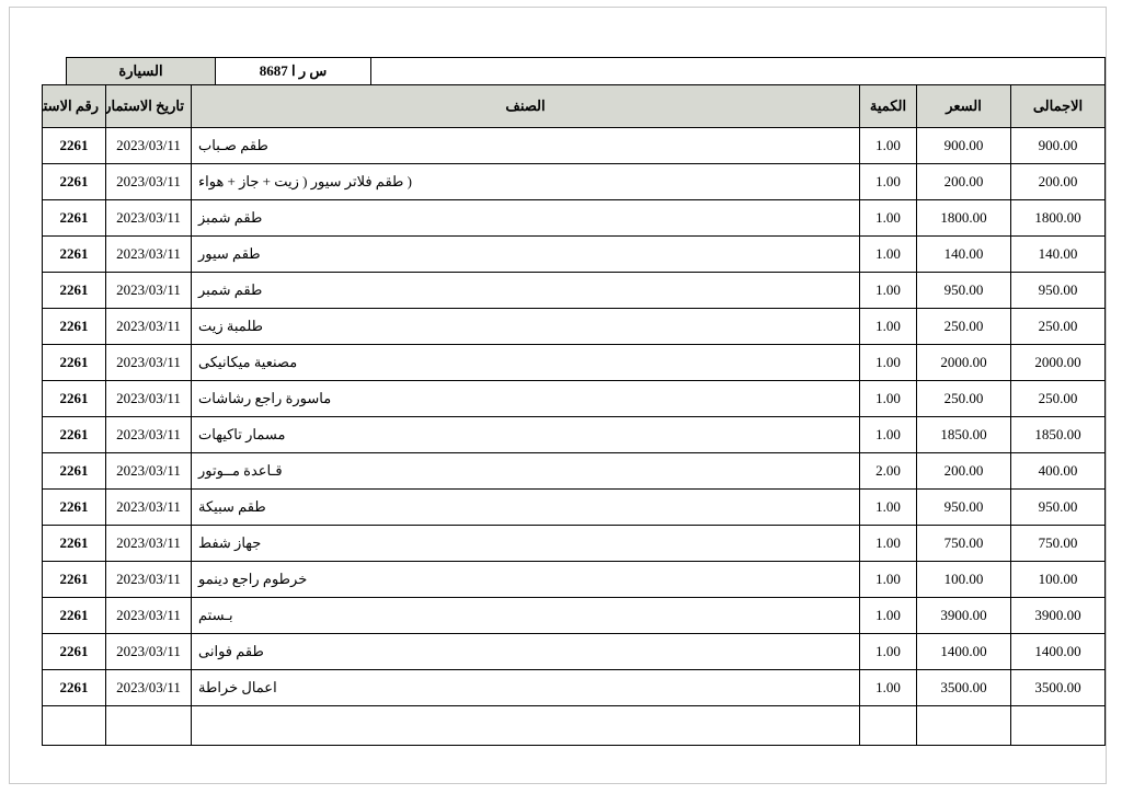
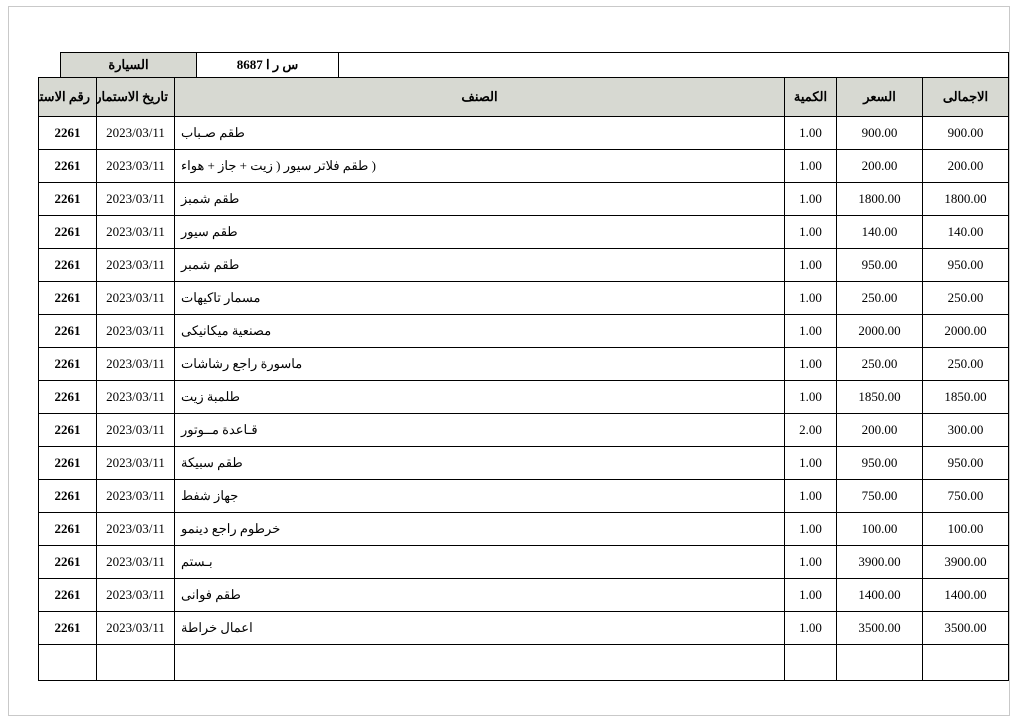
  س ر ا 8687
  السيارة
  الاجمالى	السعر	الكمية	الصنف	تاريخ الاستمار	رقم الاست
  900.00	900.00	1.00	طقم صـباب	2023/03/11	2261
  200.00	200.00	1.00	( طقم فلاتر سيور ( زيت + جاز + هواء	2023/03/11	2261
  1800.00	1800.00	1.00	طقم شمبز	2023/03/11	2261
  140.00	140.00	1.00	طقم سيور	2023/03/11	2261
  950.00	950.00	1.00	طقم شمبر	2023/03/11	2261
- 250.00	250.00	1.00	طلمبة زيت	2023/03/11	2261
+ 250.00	250.00	1.00	مسمار تاكيهات	2023/03/11	2261
  2000.00	2000.00	1.00	مصنعية ميكانيكى	2023/03/11	2261
  250.00	250.00	1.00	ماسورة راجع رشاشات	2023/03/11	2261
- 1850.00	1850.00	1.00	مسمار تاكيهات	2023/03/11	2261
+ 1850.00	1850.00	1.00	طلمبة زيت	2023/03/11	2261
- 400.00	200.00	2.00	قـاعدة مــوتور	2023/03/11	2261
+ 300.00	200.00	2.00	قـاعدة مــوتور	2023/03/11	2261
  950.00	950.00	1.00	طقم سبيكة	2023/03/11	2261
  750.00	750.00	1.00	جهاز شفط	2023/03/11	2261
  100.00	100.00	1.00	خرطوم راجع دينمو	2023/03/11	2261
  3900.00	3900.00	1.00	بـستم	2023/03/11	2261
  1400.00	1400.00	1.00	طقم فوانى	2023/03/11	2261
  3500.00	3500.00	1.00	اعمال خراطة	2023/03/11	2261
